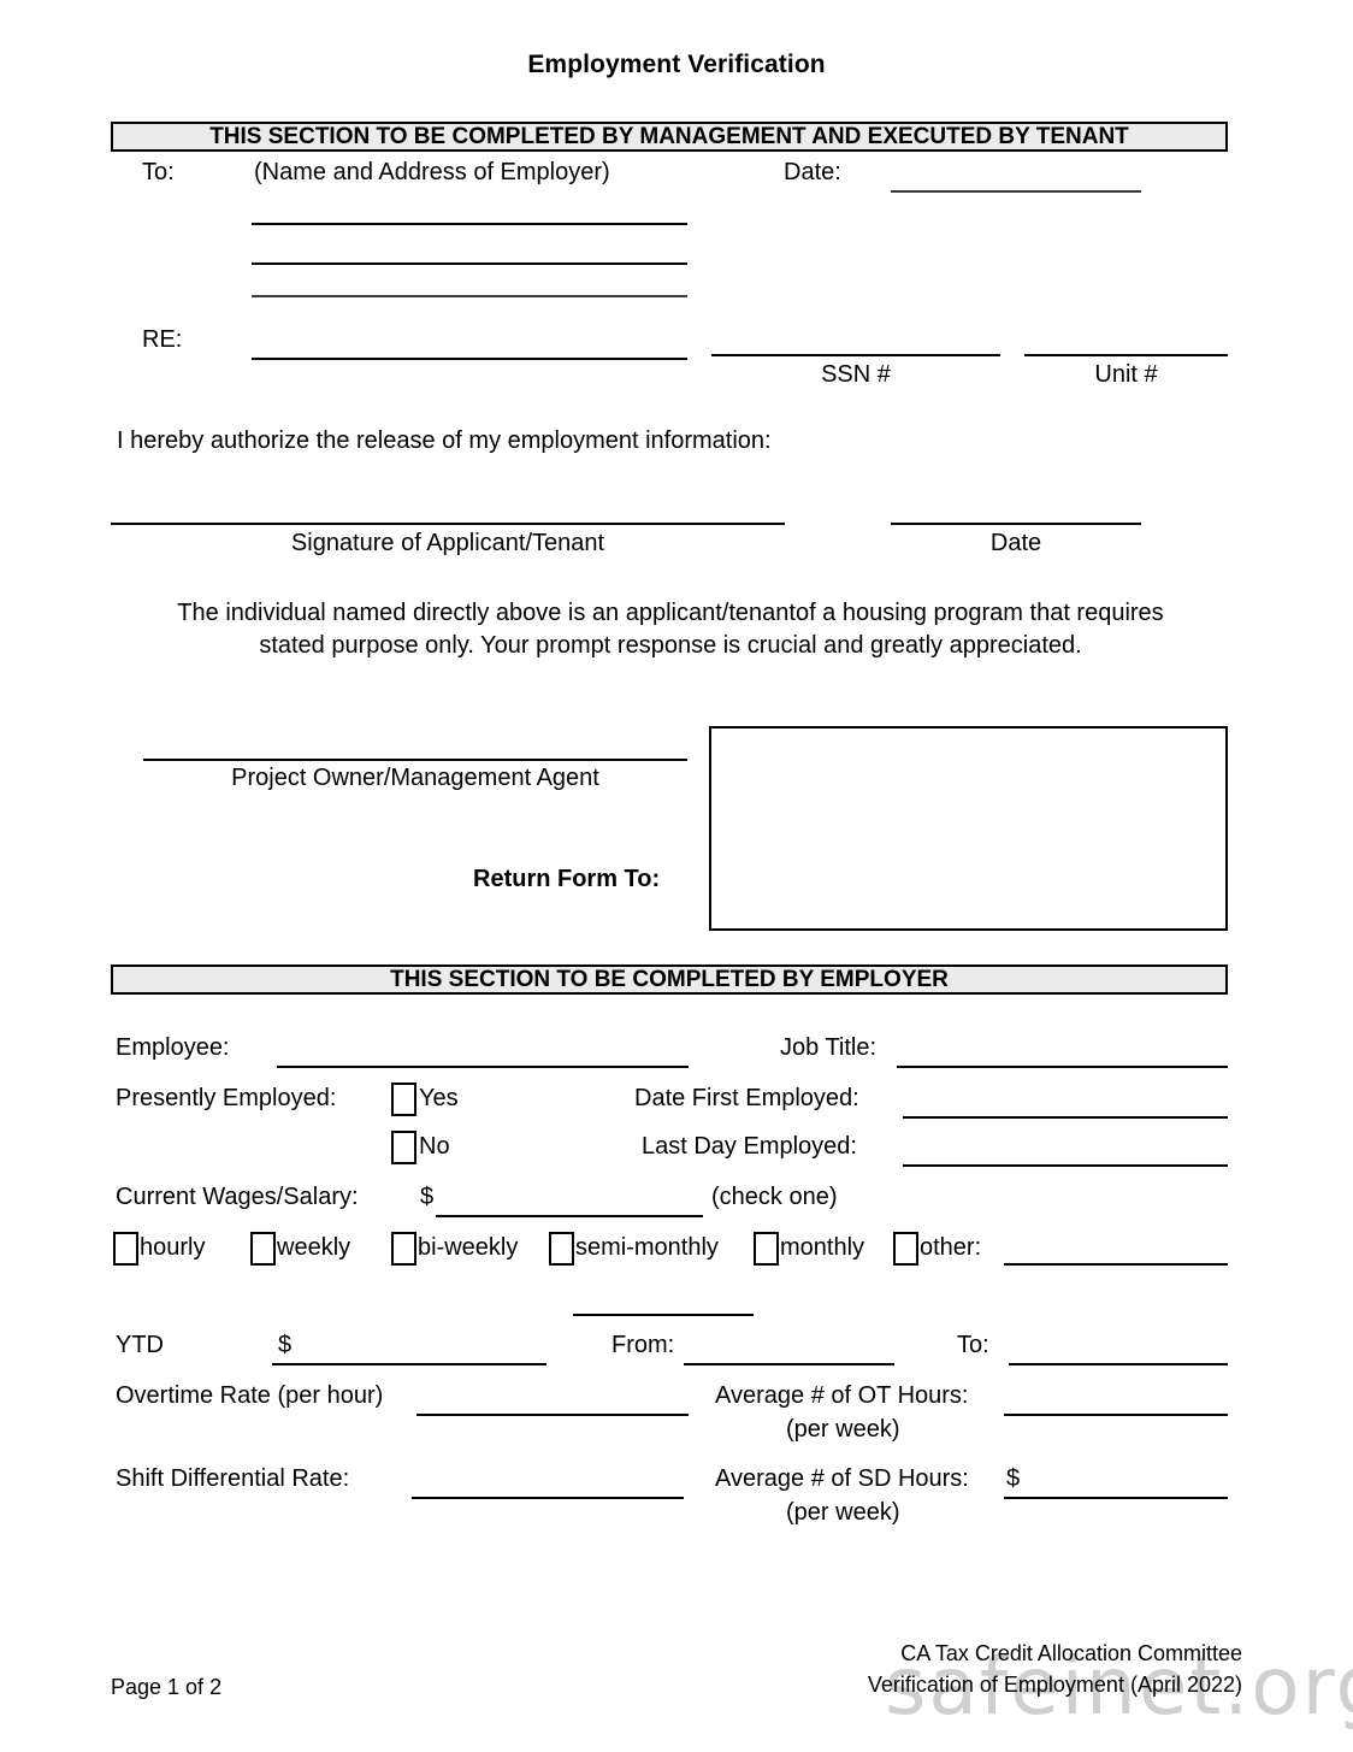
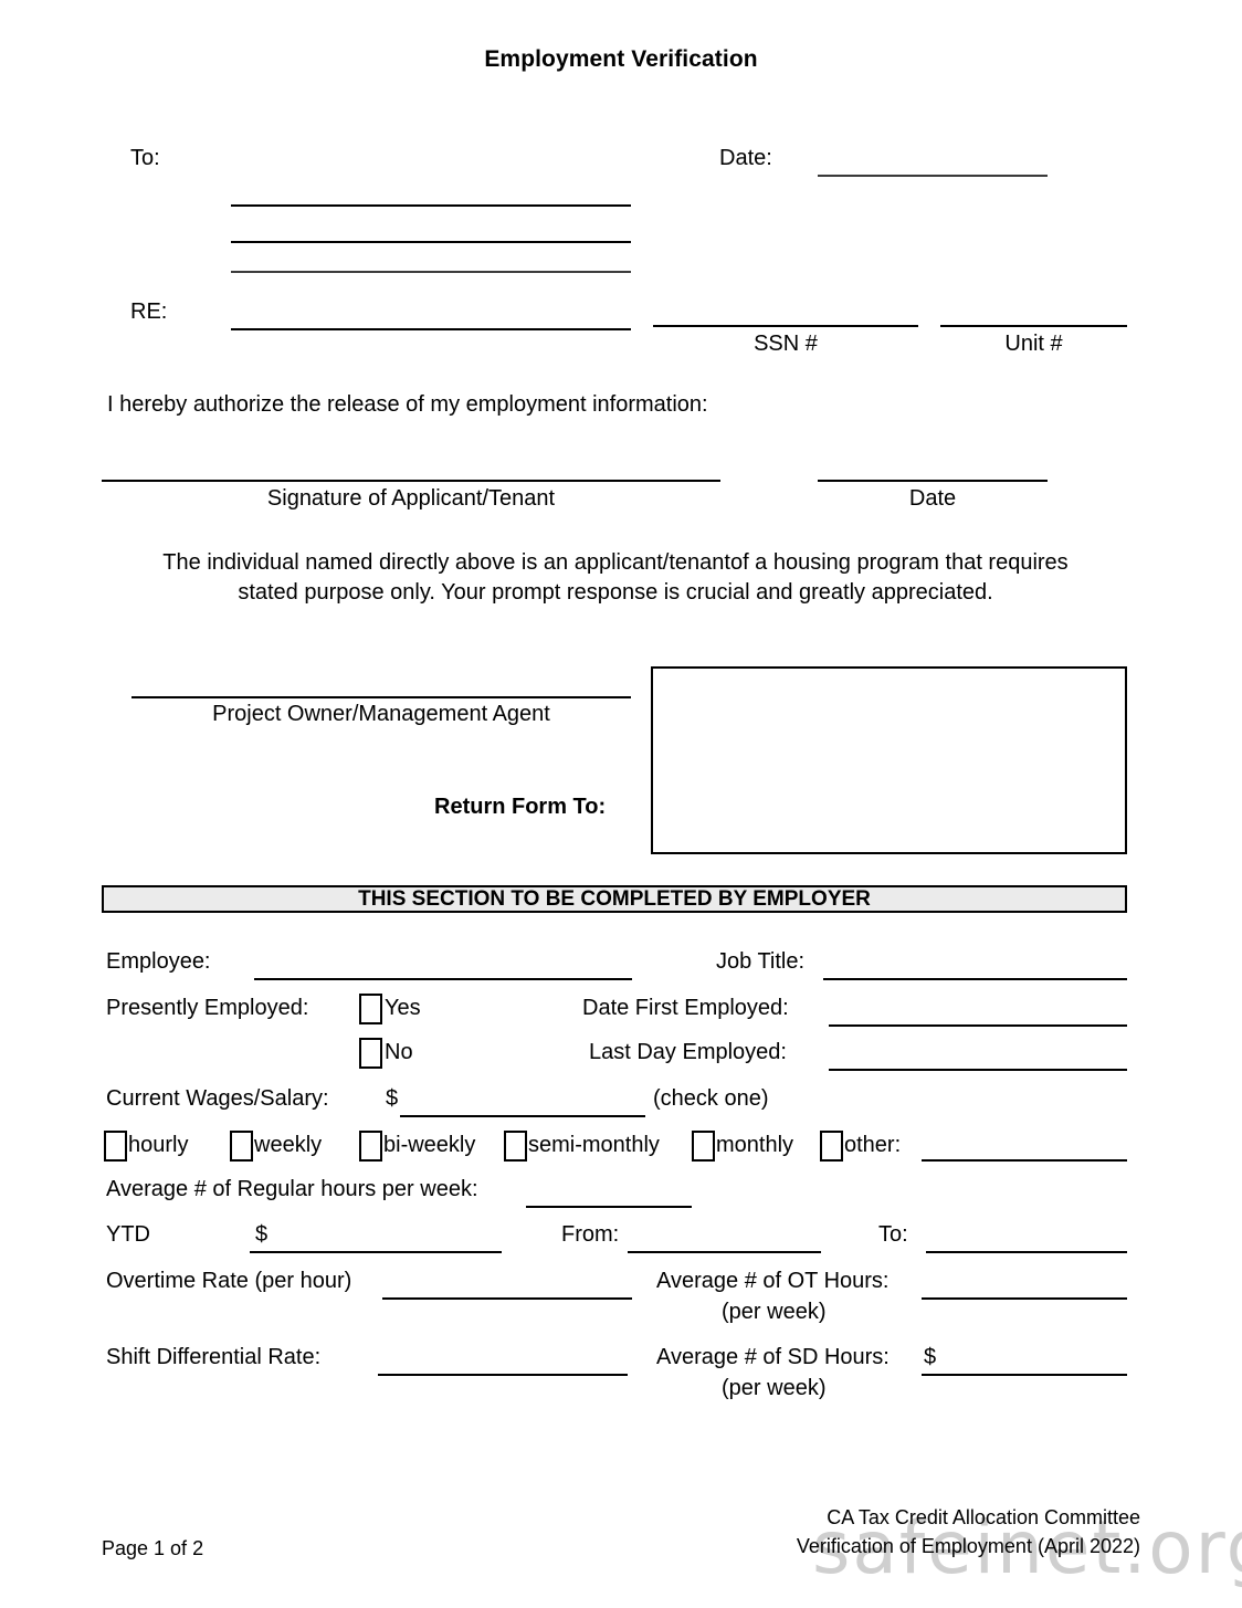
  Employment Verification
- THIS SECTION TO BE COMPLETED BY MANAGEMENT AND EXECUTED BY TENANT
  To:
- (Name and Address of Employer)
  Date:
  RE:
  SSN #
  Unit #
  I hereby authorize the release of my employment information:
  Signature of Applicant/Tenant
  Date
  The individual named directly above is an applicant/tenantof a housing program that requires
  stated purpose only. Your prompt response is crucial and greatly appreciated.
  Project Owner/Management Agent
  Return Form To:
  THIS SECTION TO BE COMPLETED BY EMPLOYER
  Employee:
  Job Title:
  Presently Employed:
  Yes
  Date First Employed:
  No
  Last Day Employed:
  Current Wages/Salary:
  $
  (check one)
  hourly
  weekly
  bi-weekly
  semi-monthly
  monthly
  other:
+ Average # of Regular hours per week:
  YTD
  $
  From:
  To:
  Overtime Rate (per hour)
  Average # of OT Hours:
  (per week)
  Shift Differential Rate:
  Average # of SD Hours:
  $
  (per week)
  safeinet.or
  Page 1 of 2
  CA Tax Credit Allocation Committee
  Verification of Employment (April 2022)
